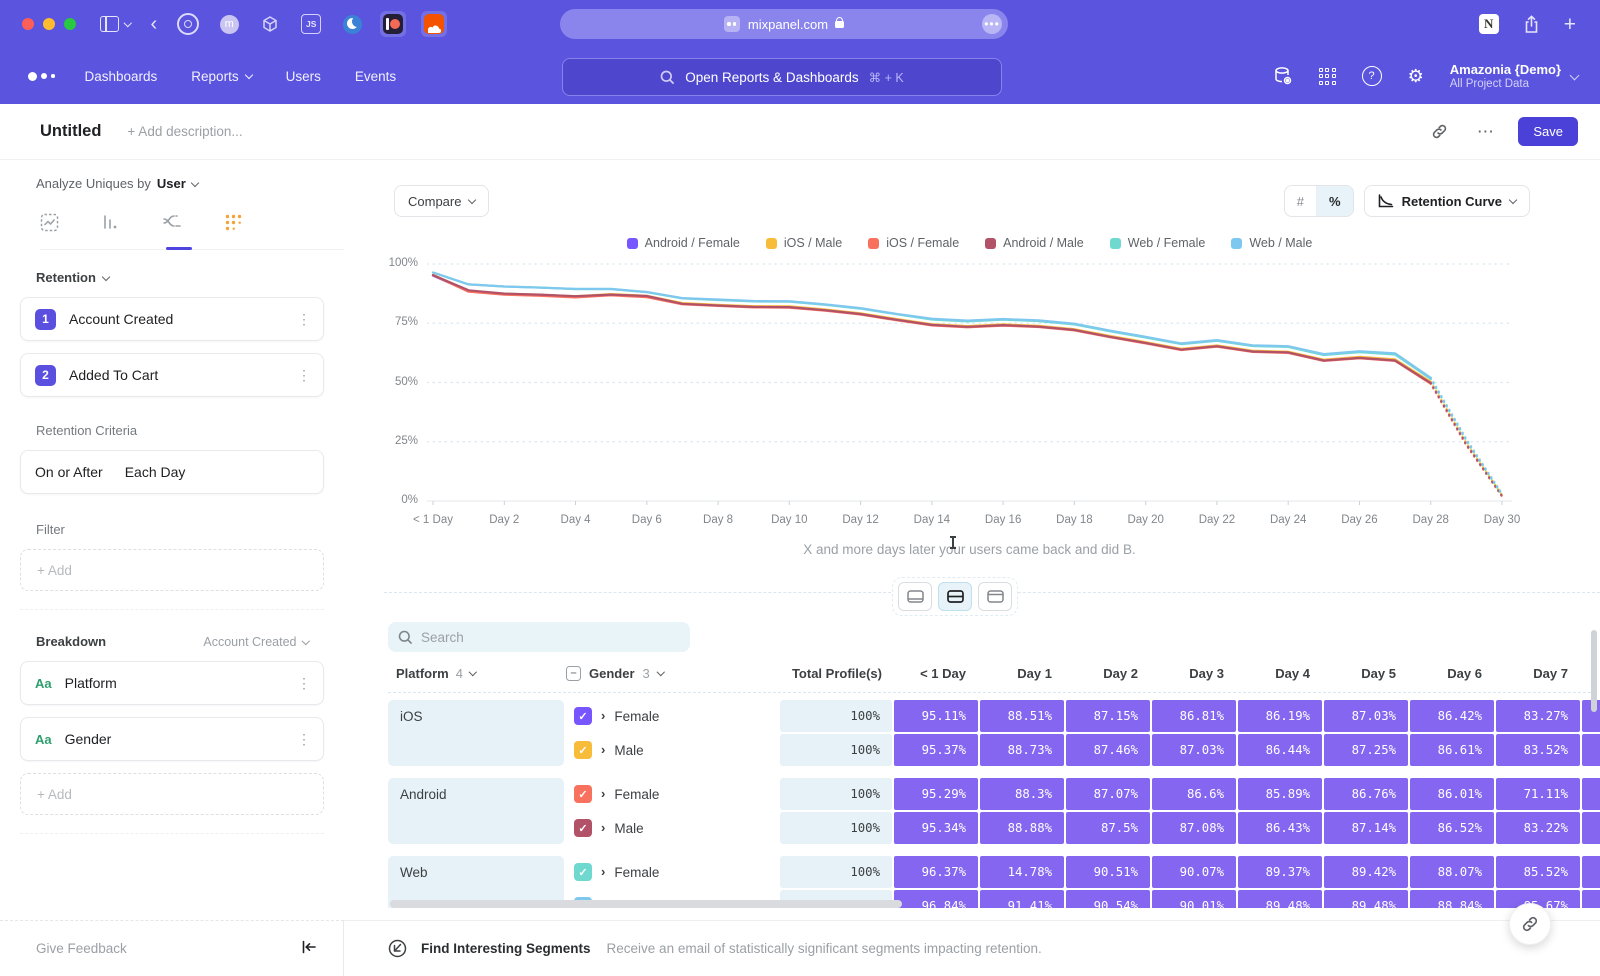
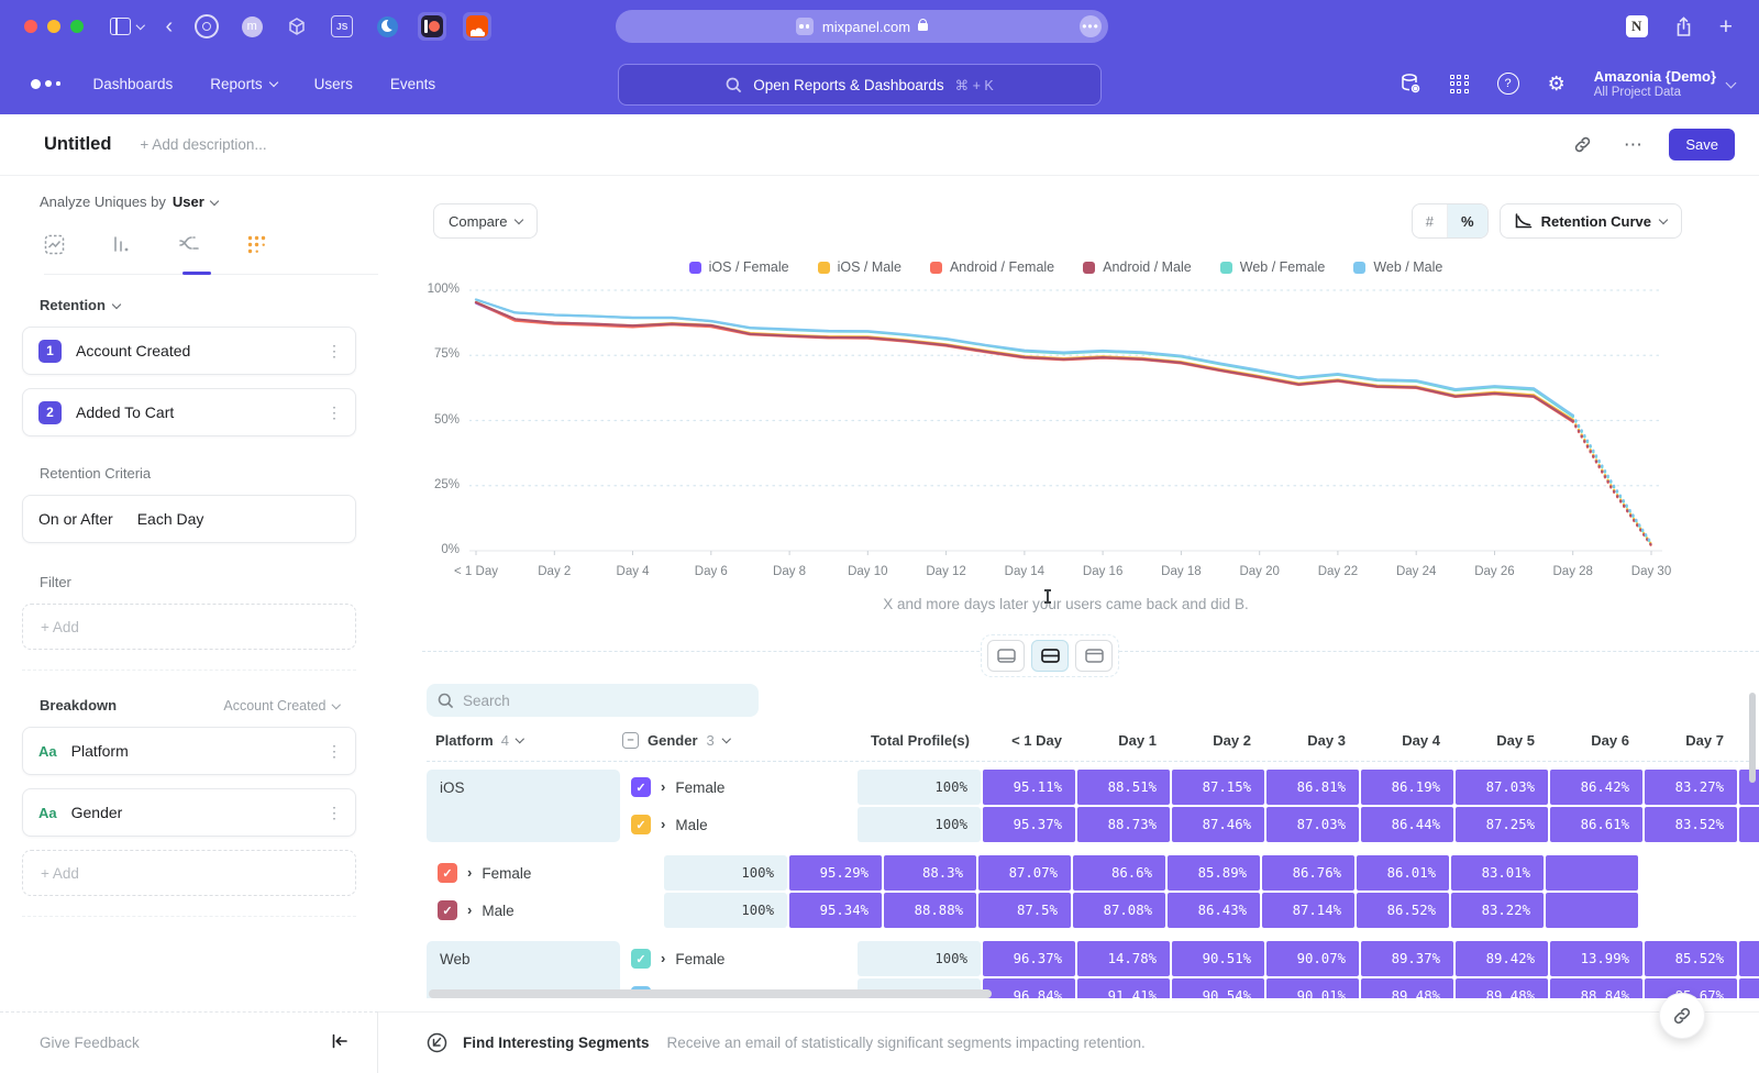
  ‹
  m
  JS
  mixpanel.com
  •••
  N
  +
  Dashboards
  Reports
  Users
  Events
  Open Reports & Dashboards
  ⌘ + K
  ?
  ⚙
  Amazonia {Demo}
  All Project Data
  Untitled
  + Add description...
  ⋯
  Save
  Analyze Uniques by
  User
  Retention
  1
  Account Created
  ⋮
  2
  Added To Cart
  ⋮
  Retention Criteria
  On or After
  Each Day
  Filter
  + Add
  Breakdown
  Account Created
  Aa
  Platform
  ⋮
  Aa
  Gender
  ⋮
  + Add
  Compare
  #
  %
  Retention Curve
- Android / Female
+ iOS / Female
  iOS / Male
- iOS / Female
+ Android / Female
  Android / Male
  Web / Female
  Web / Male
  100%
  75%
  50%
  25%
  0%
  < 1 Day
  Day 2
  Day 4
  Day 6
  Day 8
  Day 10
  Day 12
  Day 14
  Day 16
  Day 18
  Day 20
  Day 22
  Day 24
  Day 26
  Day 28
  Day 30
  X and more days later your users came back and did B.
  Search
  Platform
  4
  –
  Gender
  3
  Total Profile(s)
  < 1 Day
  Day 1
  Day 2
  Day 3
  Day 4
  Day 5
  Day 6
  Day 7
  iOS
  ✓
  ›
  Female
  100%
  95.11%
  88.51%
  87.15%
  86.81%
  86.19%
  87.03%
  86.42%
  83.27%
  ✓
  ›
  Male
  100%
  95.37%
  88.73%
  87.46%
  87.03%
  86.44%
  87.25%
  86.61%
  83.52%
- Android
  ✓
  ›
  Female
  100%
  95.29%
  88.3%
  87.07%
  86.6%
  85.89%
  86.76%
  86.01%
- 71.11%
+ 83.01%
  ✓
  ›
  Male
  100%
  95.34%
  88.88%
  87.5%
  87.08%
  86.43%
  87.14%
  86.52%
  83.22%
  Web
  ✓
  ›
  Female
  100%
  96.37%
  14.78%
  90.51%
  90.07%
  89.37%
  89.42%
- 88.07%
+ 13.99%
  85.52%
  96.84%
  91.41%
  90.54%
  90.01%
  89.48%
  89.48%
  88.84%
  Give Feedback
  Find Interesting Segments
  Receive an email of statistically significant segments impacting retention.
